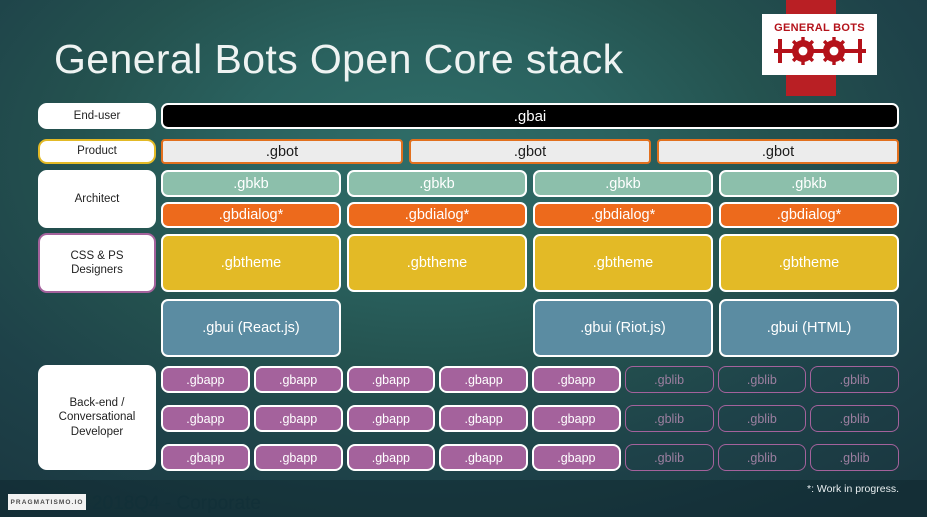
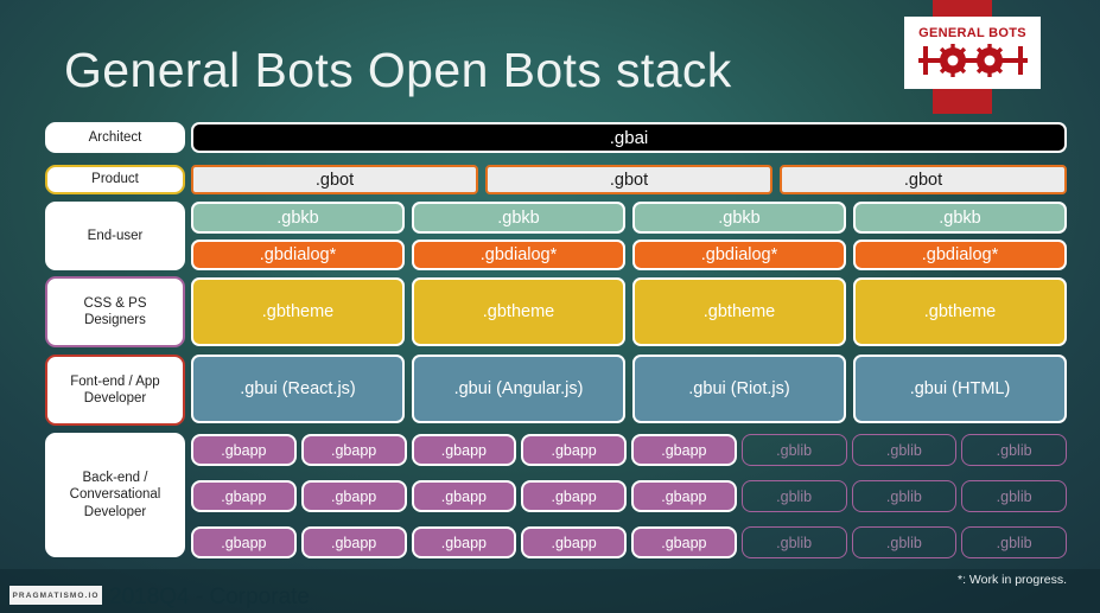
  GENERAL BOTS
- General Bots Open Core stack
+ General Bots Open Bots stack
- End-user
+ Architect
  Product
- Architect
+ End-user
  CSS & PS Designers
+ Font-end / App Developer
  Back-end / Conversational Developer
  .gbai
  .gbot
  .gbot
  .gbot
  .gbkb
  .gbkb
  .gbkb
  .gbkb
  .gbdialog*
  .gbdialog*
  .gbdialog*
  .gbdialog*
  .gbtheme
  .gbtheme
  .gbtheme
  .gbtheme
  .gbui (React.js)
+ .gbui (Angular.js)
  .gbui (Riot.js)
  .gbui (HTML)
  .gbapp
  .gbapp
  .gbapp
  .gbapp
  .gbapp
  .gblib
  .gblib
  .gblib
  .gbapp
  .gbapp
  .gbapp
  .gbapp
  .gbapp
  .gblib
  .gblib
  .gblib
  .gbapp
  .gbapp
  .gbapp
  .gbapp
  .gbapp
  .gblib
  .gblib
  .gblib
  *: Work in progress.
